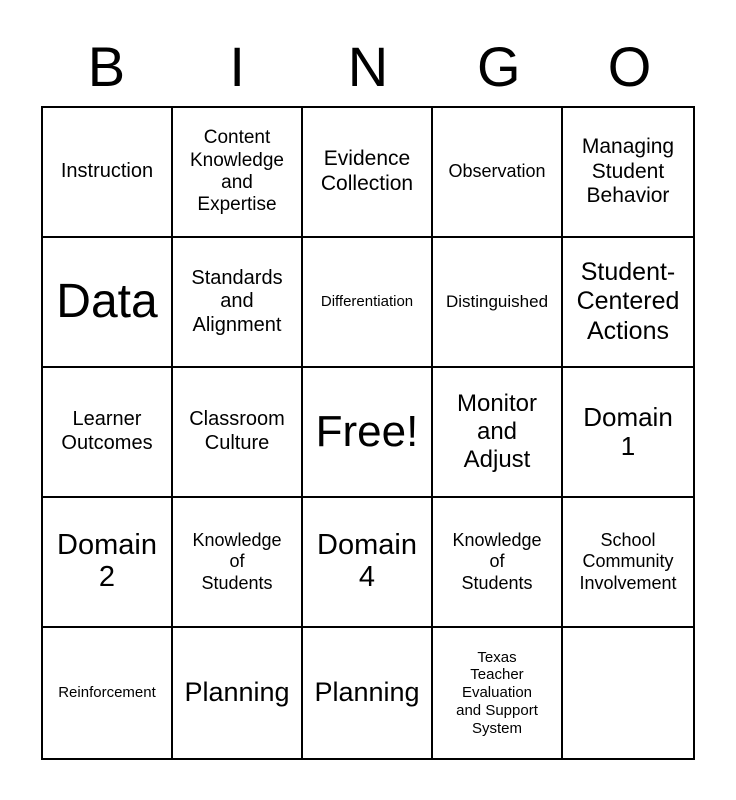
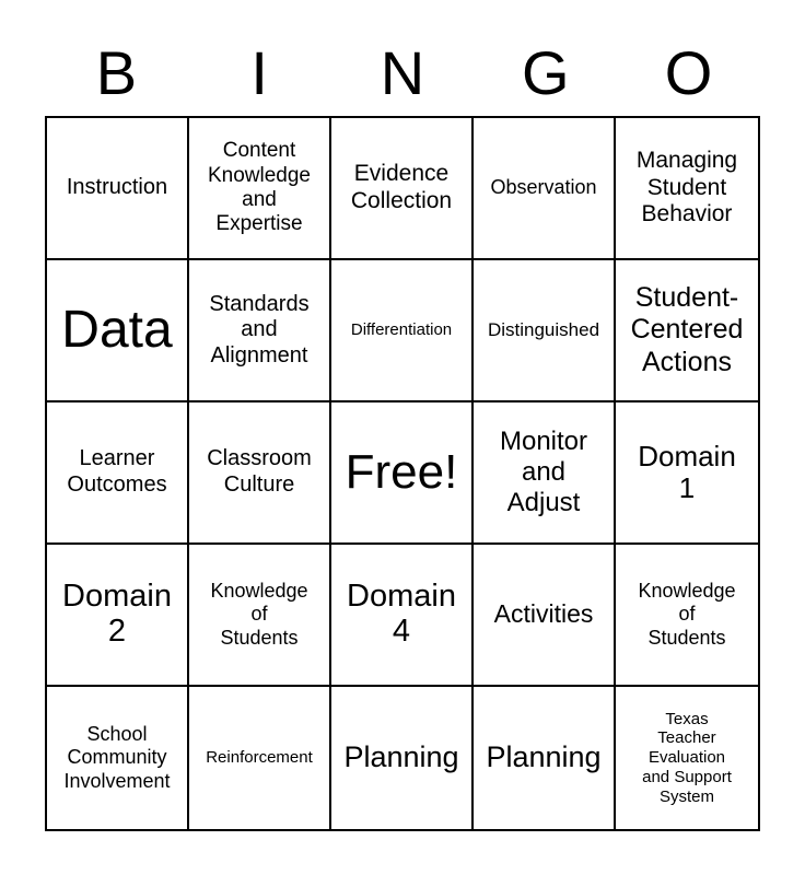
  B
  I
  N
  G
  O
  Instruction
  Content
  Knowledge
  and
  Expertise
  Evidence
  Collection
  Observation
  Managing
  Student
  Behavior
  Data
  Standards
  and
  Alignment
  Differentiation
  Distinguished
  Student-
  Centered
  Actions
  Learner
  Outcomes
  Classroom
  Culture
  Free!
  Monitor
  and
  Adjust
  Domain
  1
  Domain
  2
  Knowledge
  of
  Students
  Domain
  4
+ Activities
  Knowledge
  of
  Students
  School
  Community
  Involvement
  Reinforcement
  Planning
  Planning
  Texas
  Teacher
  Evaluation
  and Support
  System
